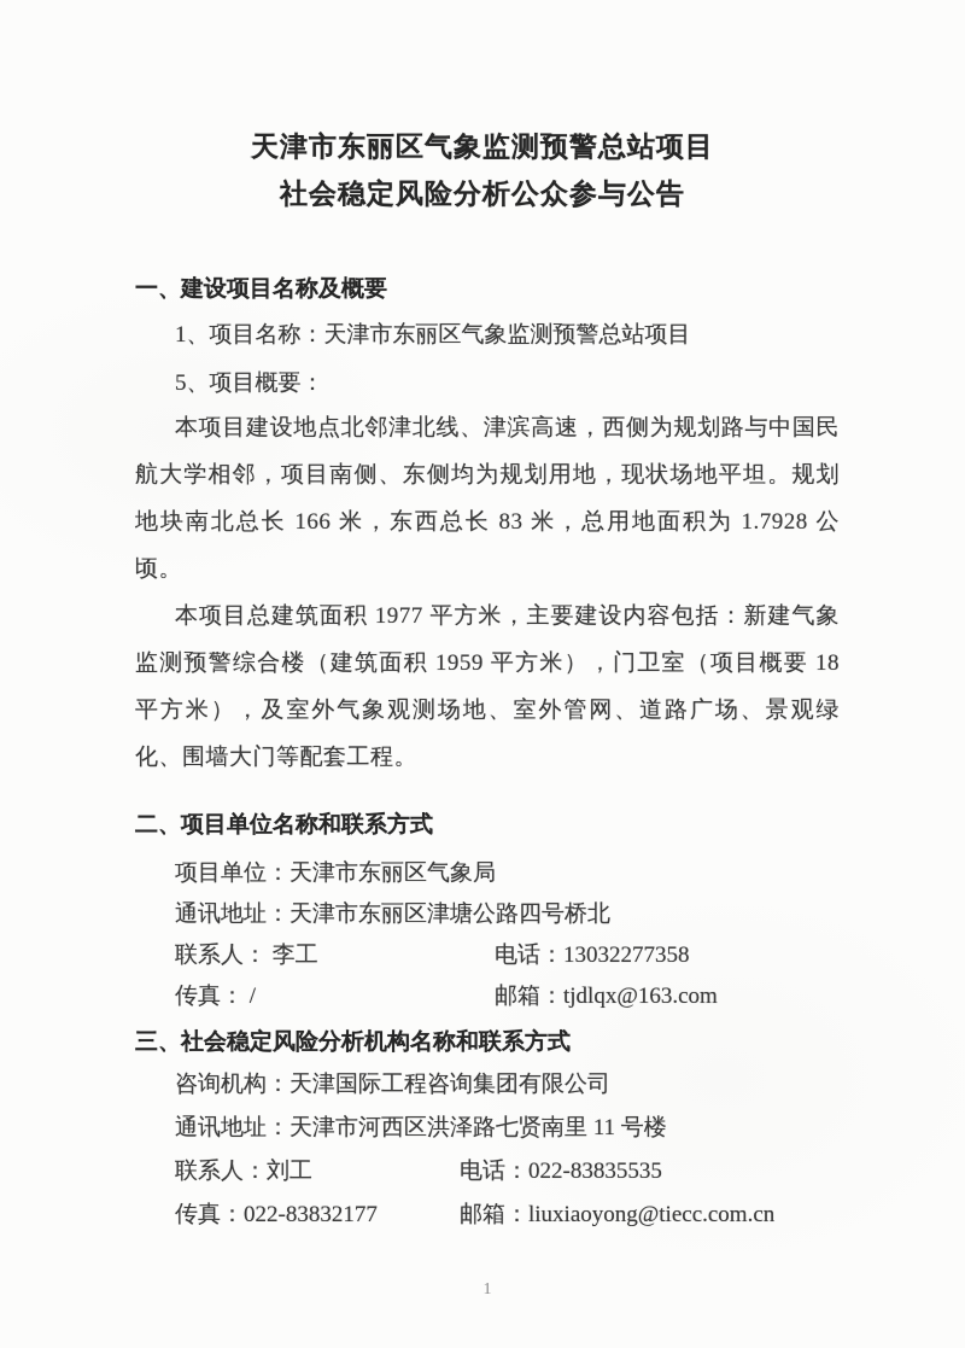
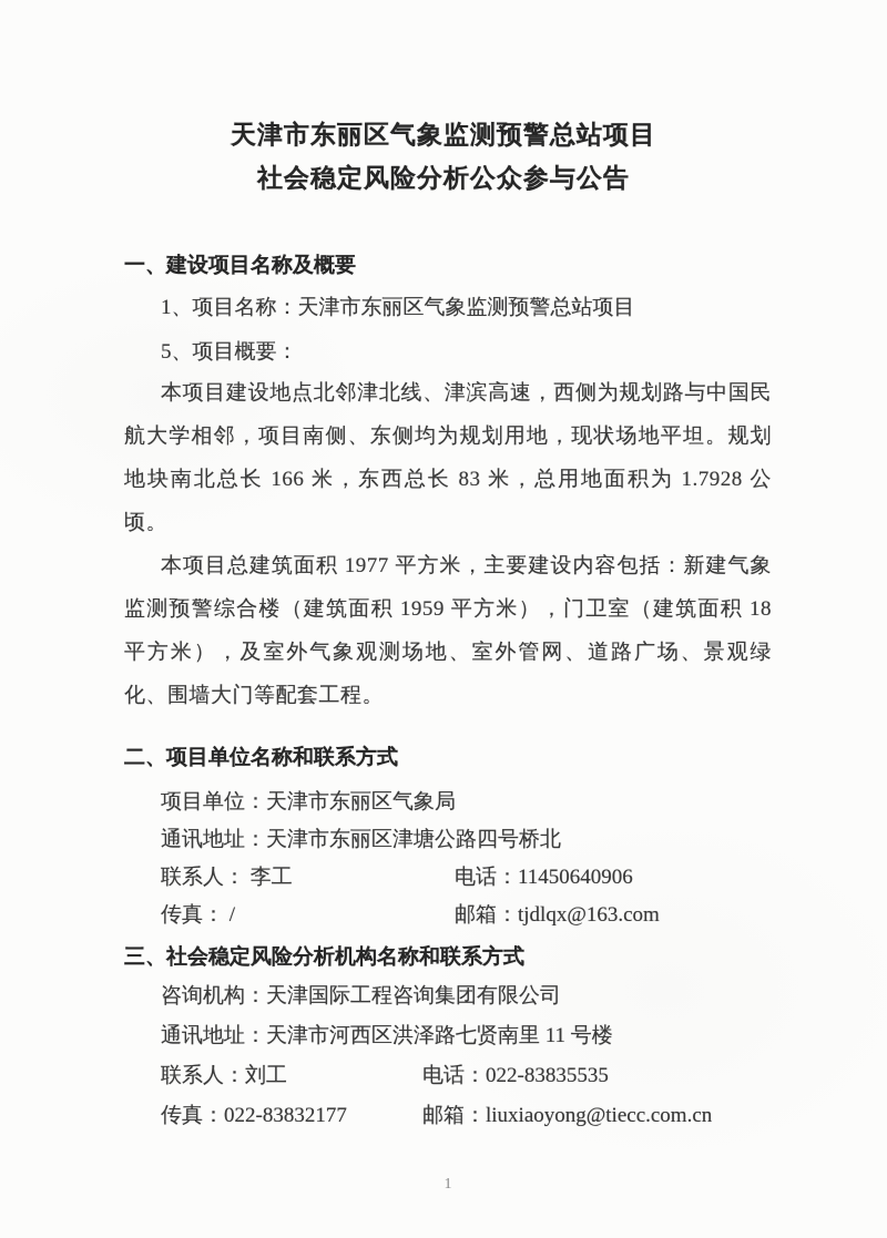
  天津市东丽区气象监测预警总站项目
  社会稳定风险分析公众参与公告
  一、建设项目名称及概要
  1、项目名称：天津市东丽区气象监测预警总站项目
  5、项目概要：
  本项目建设地点北邻津北线、津滨高速，西侧为规划路与中国民航大学相邻，项目南侧、东侧均为规划用地，现状场地平坦。规划地块南北总长 166 米，东西总长 83 米，总用地面积为 1.7928 公顷。
- 本项目总建筑面积 1977 平方米，主要建设内容包括：新建气象监测预警综合楼（建筑面积 1959 平方米），门卫室（项目概要 18 平方米），及室外气象观测场地、室外管网、道路广场、景观绿化、围墙大门等配套工程。
+ 本项目总建筑面积 1977 平方米，主要建设内容包括：新建气象监测预警综合楼（建筑面积 1959 平方米），门卫室（建筑面积 18 平方米），及室外气象观测场地、室外管网、道路广场、景观绿化、围墙大门等配套工程。
  二、项目单位名称和联系方式
  项目单位：天津市东丽区气象局
  通讯地址：天津市东丽区津塘公路四号桥北
  联系人： 李工
- 电话：13032277358
+ 电话：11450640906
  传真： /
  邮箱：tjdlqx@163.com
  三、社会稳定风险分析机构名称和联系方式
  咨询机构：天津国际工程咨询集团有限公司
  通讯地址：天津市河西区洪泽路七贤南里 11 号楼
  联系人：刘工
  电话：022-83835535
  传真：022-83832177
  邮箱：liuxiaoyong@tiecc.com.cn
  1
